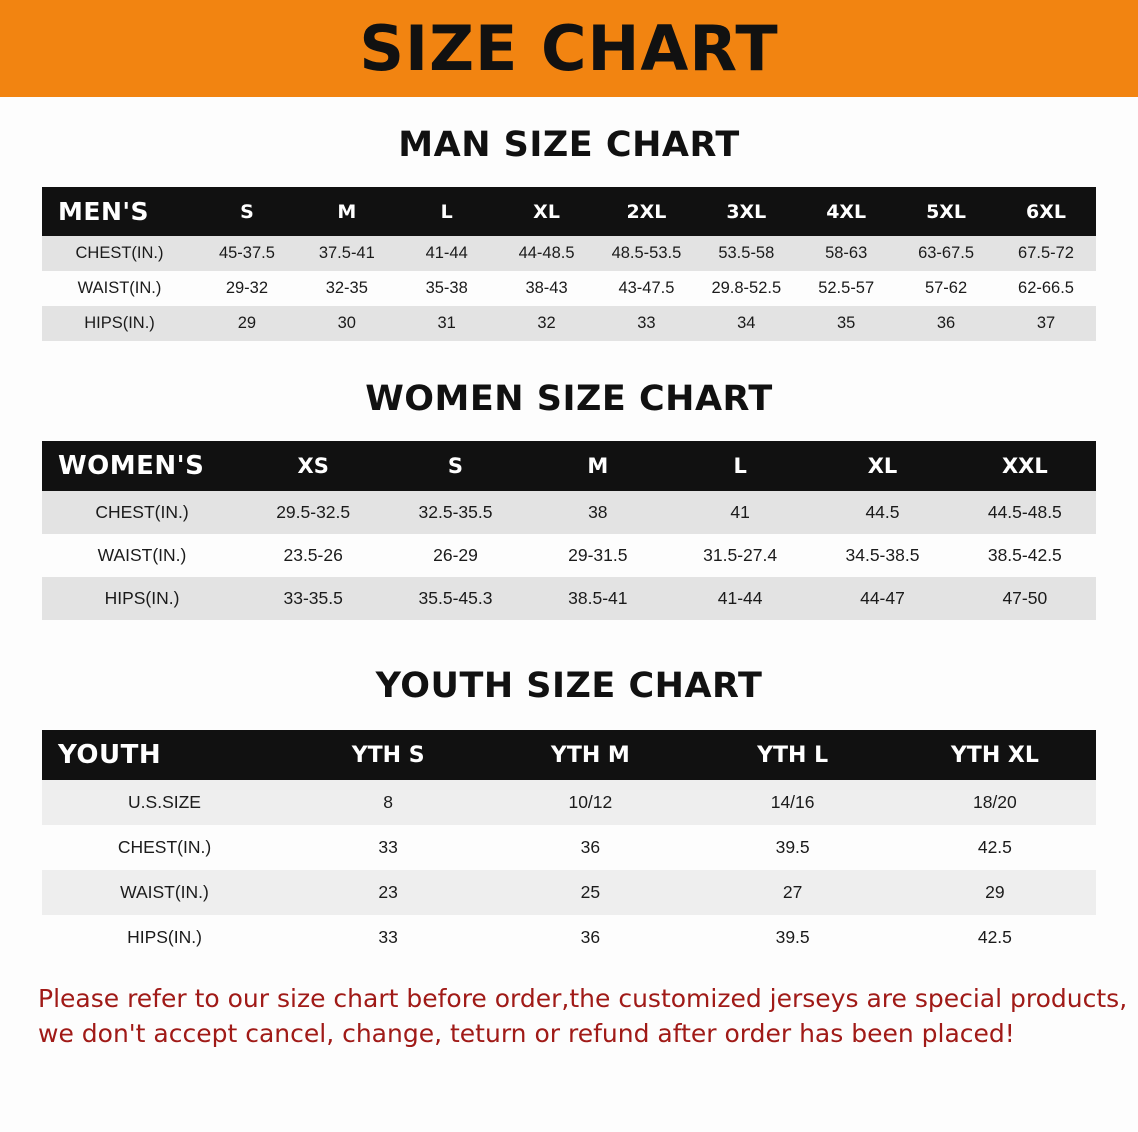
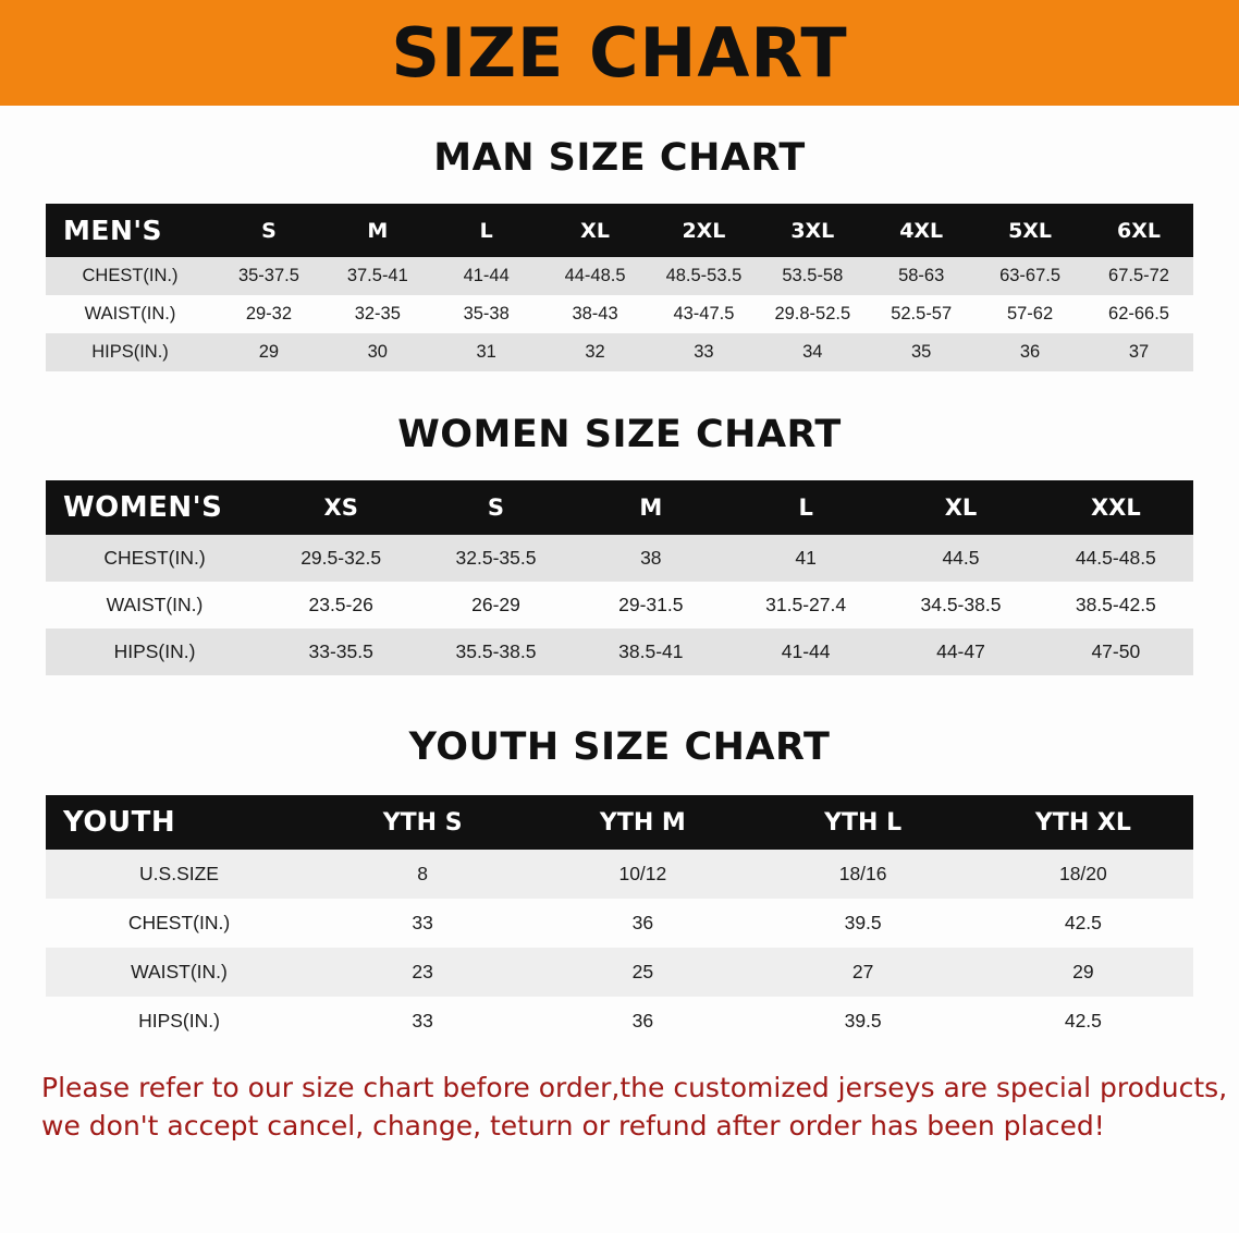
  SIZE CHART
  MAN SIZE CHART
  MEN'S	S	M	L	XL	2XL	3XL	4XL	5XL	6XL
- CHEST(IN.)	45-37.5	37.5-41	41-44	44-48.5	48.5-53.5	53.5-58	58-63	63-67.5	67.5-72
+ CHEST(IN.)	35-37.5	37.5-41	41-44	44-48.5	48.5-53.5	53.5-58	58-63	63-67.5	67.5-72
  WAIST(IN.)	29-32	32-35	35-38	38-43	43-47.5	29.8-52.5	52.5-57	57-62	62-66.5
  HIPS(IN.)	29	30	31	32	33	34	35	36	37
  WOMEN SIZE CHART
  WOMEN'S	XS	S	M	L	XL	XXL
  CHEST(IN.)	29.5-32.5	32.5-35.5	38	41	44.5	44.5-48.5
  WAIST(IN.)	23.5-26	26-29	29-31.5	31.5-27.4	34.5-38.5	38.5-42.5
- HIPS(IN.)	33-35.5	35.5-45.3	38.5-41	41-44	44-47	47-50
+ HIPS(IN.)	33-35.5	35.5-38.5	38.5-41	41-44	44-47	47-50
  YOUTH SIZE CHART
  YOUTH	YTH S	YTH M	YTH L	YTH XL
- U.S.SIZE	8	10/12	14/16	18/20
+ U.S.SIZE	8	10/12	18/16	18/20
  CHEST(IN.)	33	36	39.5	42.5
  WAIST(IN.)	23	25	27	29
  HIPS(IN.)	33	36	39.5	42.5
  Please refer to our size chart before order,the customized jerseys are special products,
  we don't accept cancel, change, teturn or refund after order has been placed!
